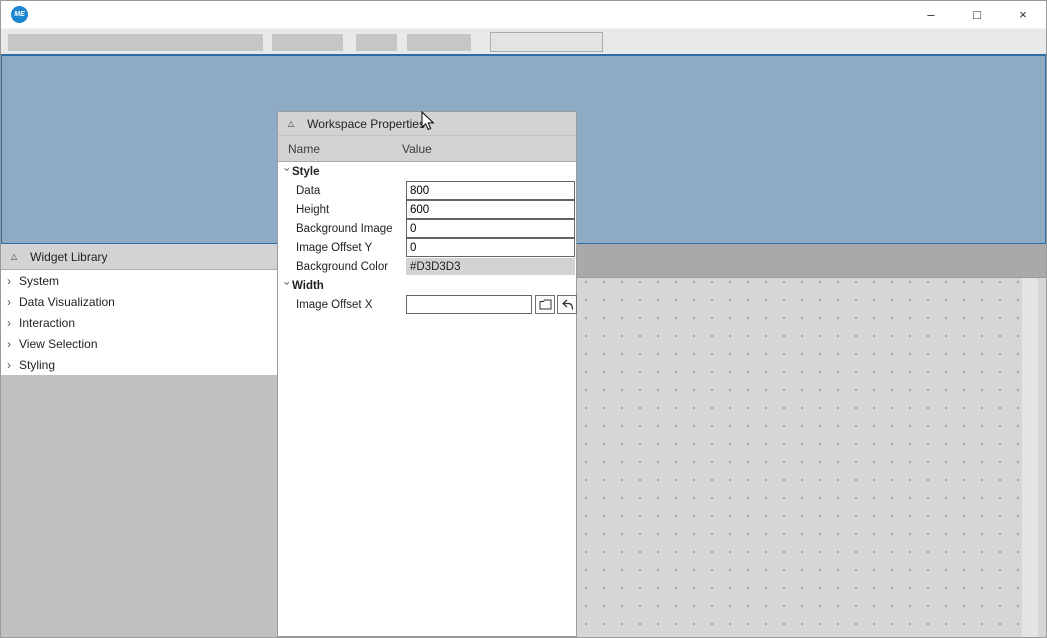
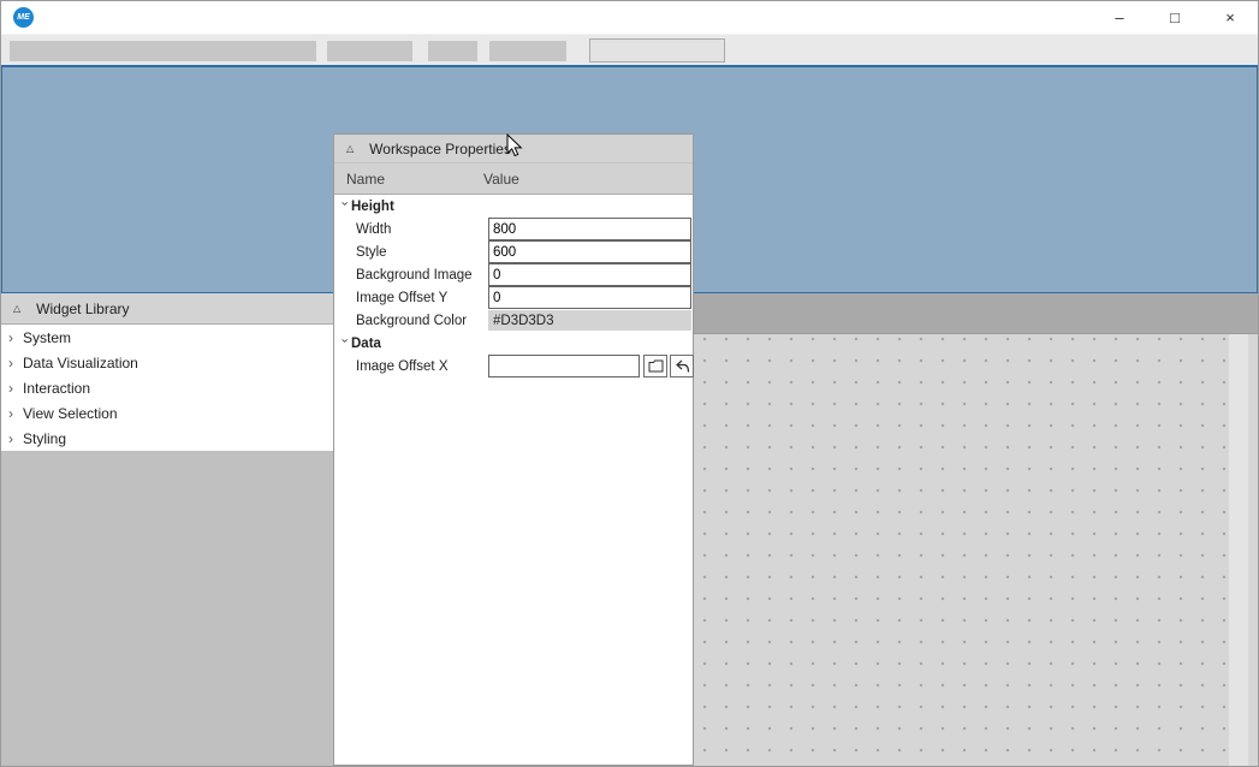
  –
  □
  ×
  △
  Widget Library
  ›
  System
  ›
  Data Visualization
  ›
  Interaction
  ›
  View Selection
  ›
  Styling
  △
  Workspace Propertie
  Name
  Value
- Style
+ Height
- Data
+ Width
  800
- Height
+ Style
  600
  Background Image
  0
  Image Offset Y
  0
  Background Color
  #D3D3D3
- Width
+ Data
  Image Offset X
